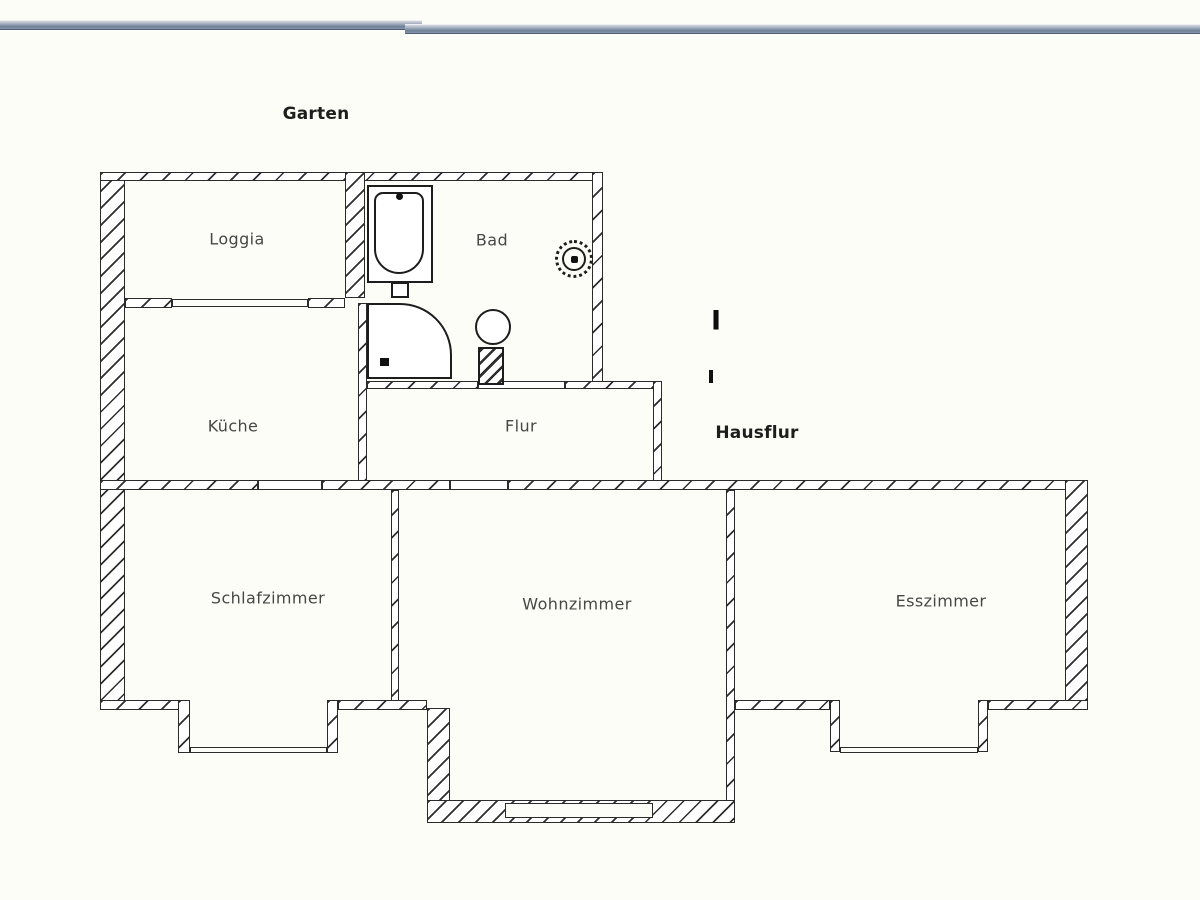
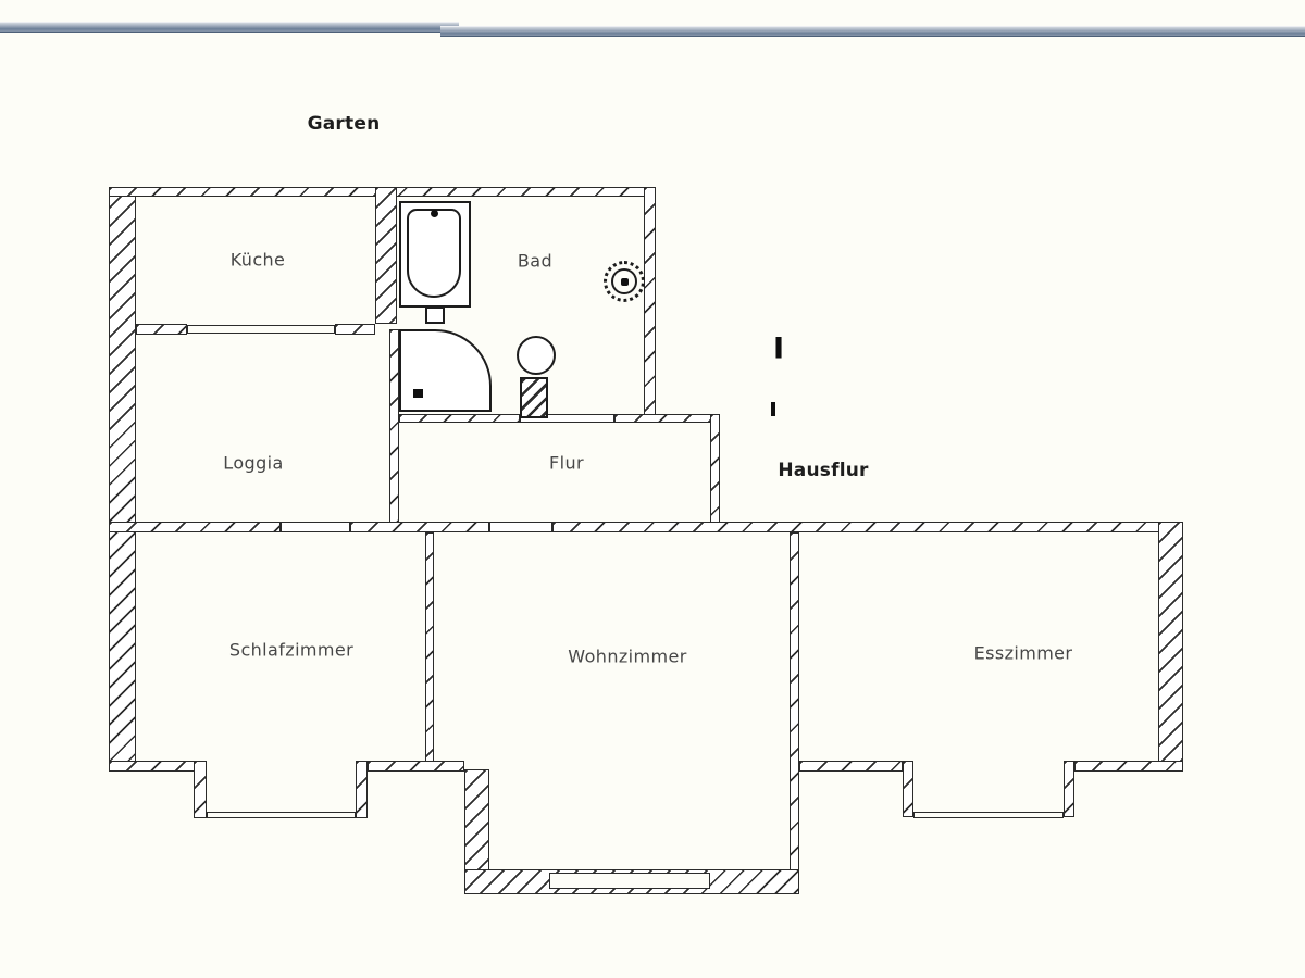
  Garten
  Hausflur
  I
- Loggia
+ Küche
  Bad
- Küche
+ Loggia
  Flur
  Schlafzimmer
  Wohnzimmer
  Esszimmer
